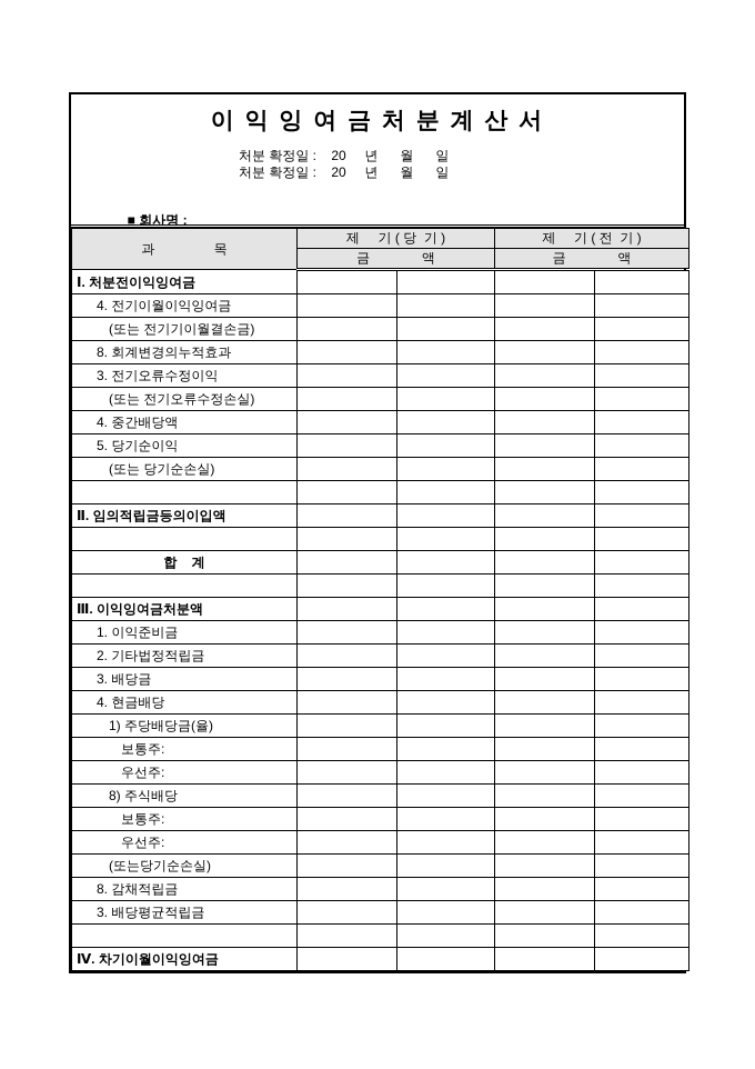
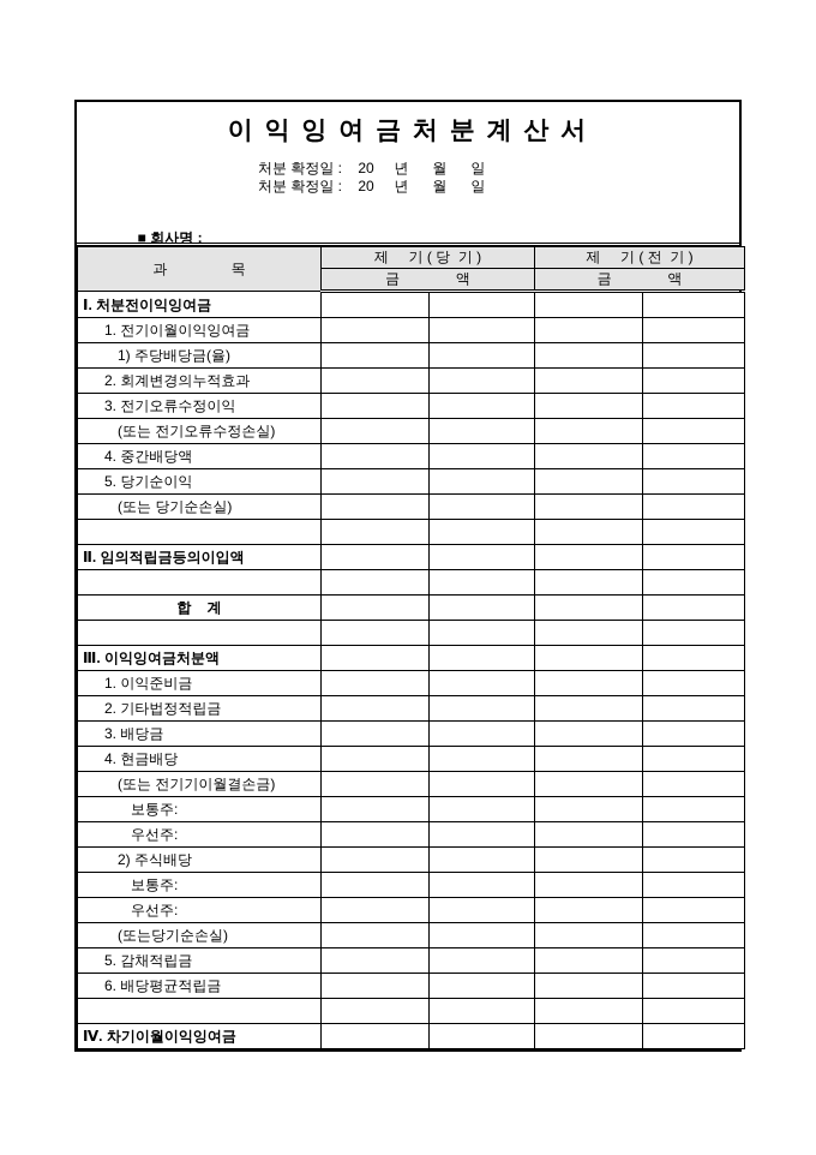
  이 익 잉 여 금 처 분 계 산 서
  처분 확정일 : 20 년 월 일
  처분 확정일 : 20 년 월 일
  과 목	제 기 ( 당 기 )	제 기 ( 전 기 )
  금 액	금 액
  Ⅰ. 처분전이익잉여금
- 4. 전기이월이익잉여금
+ 1. 전기이월이익잉여금
- (또는 전기기이월결손금)
+ 1) 주당배당금(율)
- 8. 회계변경의누적효과
+ 2. 회계변경의누적효과
  3. 전기오류수정이익
  (또는 전기오류수정손실)
  4. 중간배당액
  5. 당기순이익
  (또는 당기순손실)
  Ⅱ. 임의적립금등의이입액
  합 계
  Ⅲ. 이익잉여금처분액
  1. 이익준비금
  2. 기타법정적립금
  3. 배당금
  4. 현금배당
- 1) 주당배당금(율)
+ (또는 전기기이월결손금)
  보통주:
  우선주:
- 8) 주식배당
+ 2) 주식배당
  보통주:
  우선주:
  (또는당기순손실)
- 8. 감채적립금
+ 5. 감채적립금
- 3. 배당평균적립금
+ 6. 배당평균적립금
  Ⅳ. 차기이월이익잉여금
